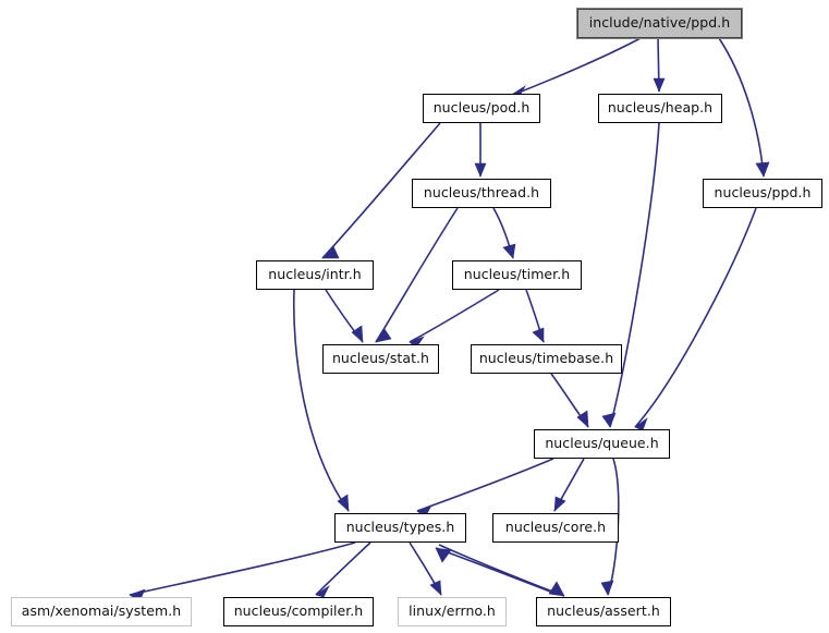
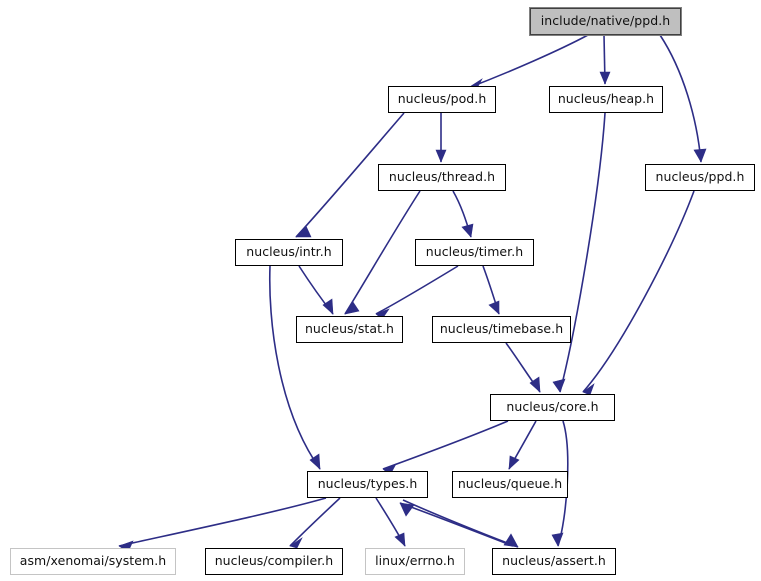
  include/native/ppd.h
  nucleus/pod.h
  nucleus/heap.h
  nucleus/ppd.h
  nucleus/thread.h
  nucleus/intr.h
  nucleus/timer.h
  nucleus/stat.h
  nucleus/timebase.h
- nucleus/queue.h
+ nucleus/core.h
  nucleus/types.h
- nucleus/core.h
+ nucleus/queue.h
  asm/xenomai/system.h
  nucleus/compiler.h
  linux/errno.h
  nucleus/assert.h
